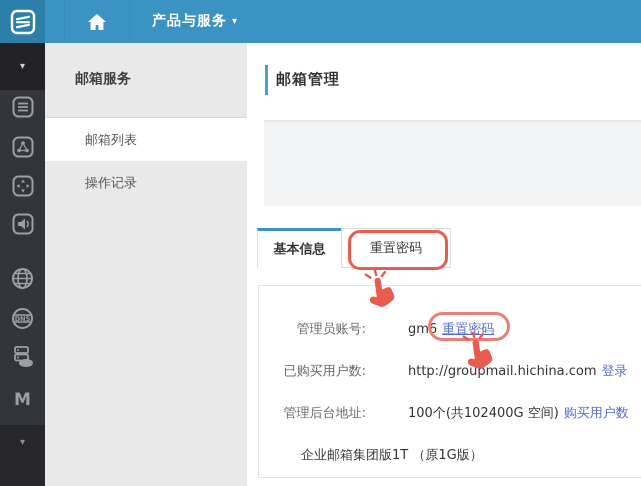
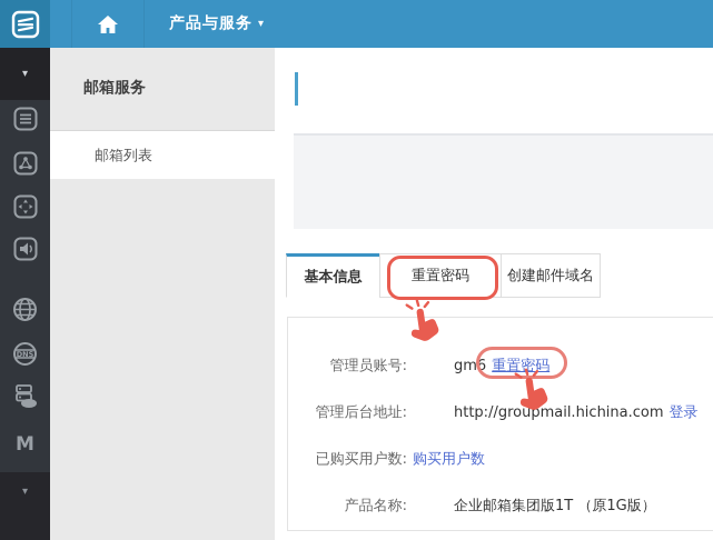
  产品与服务
  ▾
  ▾
  DNS
  M
  ▾
  邮箱服务
  邮箱列表
- 操作记录
- 邮箱管理
  基本信息
  重置密码
+ 创建邮件域名
  管理员账号:
  gm6
  重置密码
- 已购买用户数:
+ 管理后台地址:
  http://groupmail.hichina.com
  登录
- 管理后台地址:
+ 已购买用户数:
- 100个(共102400G 空间)
  购买用户数
+ 产品名称:
  企业邮箱集团版1T （原1G版）
